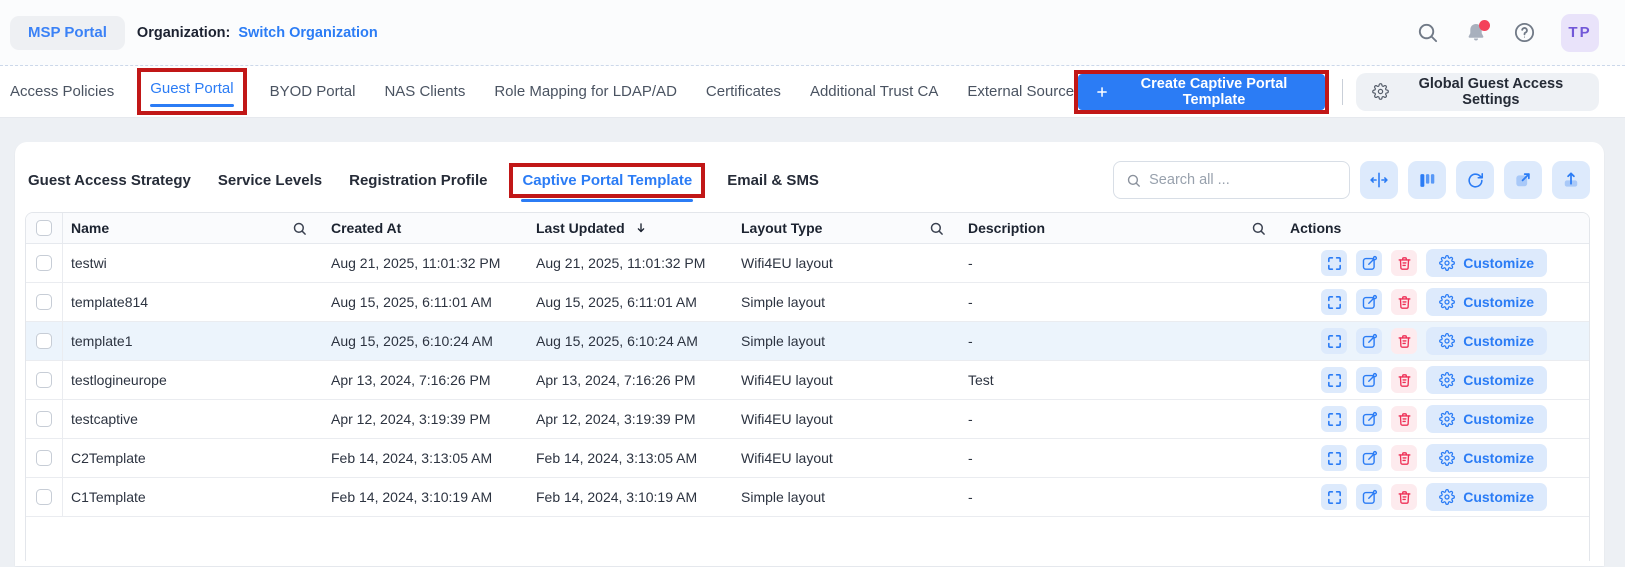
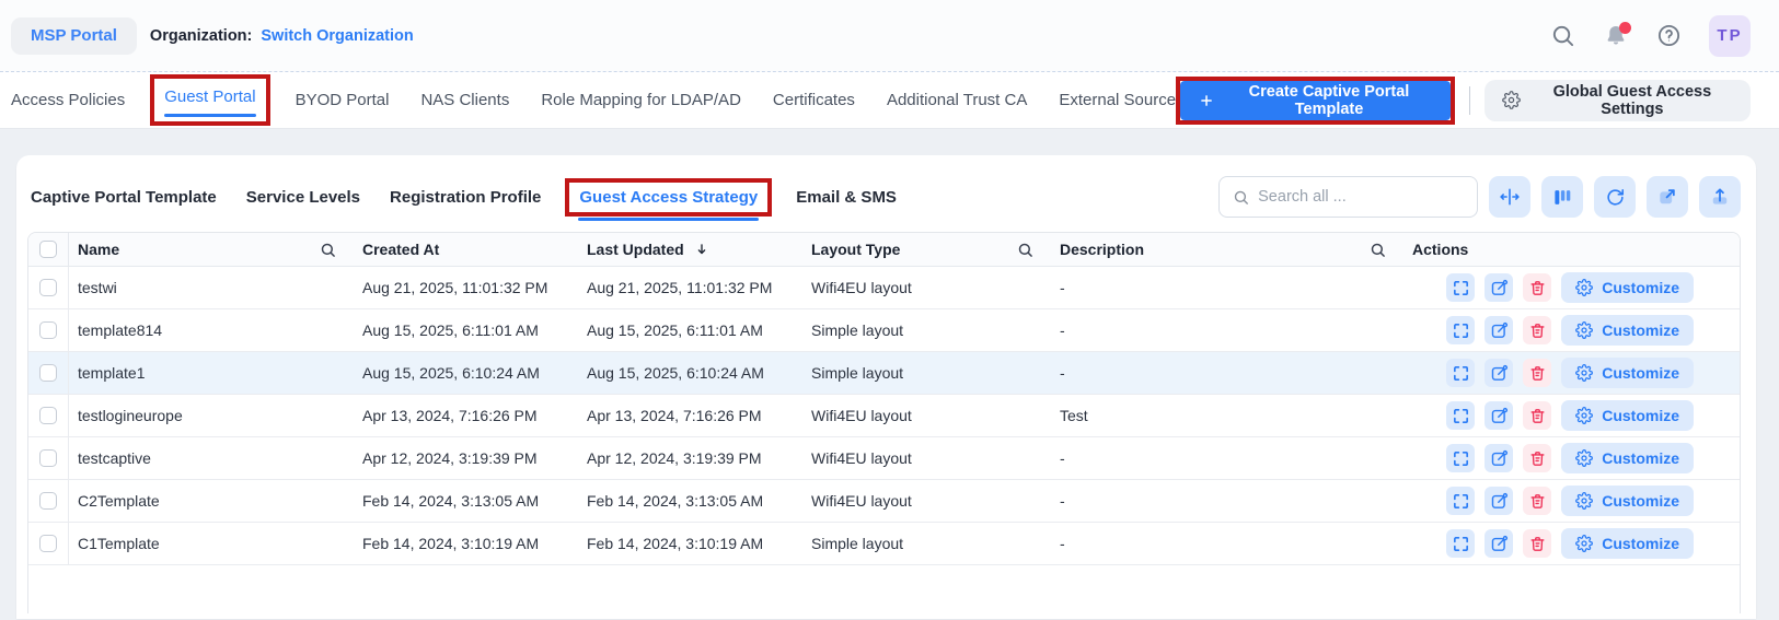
  MSP Portal
  Organization:
  Switch Organization
  TP
  Access Policies
  Guest Portal
  BYOD Portal
  NAS Clients
  Role Mapping for LDAP/AD
  Certificates
  Additional Trust CA
  External Source
  Create Captive Portal Template
  Global Guest Access Settings
- Guest Access Strategy
+ Captive Portal Template
  Service Levels
  Registration Profile
- Captive Portal Template
+ Guest Access Strategy
  Email & SMS
  Search all ...
  Name
  Created At
  Last Updated
  Layout Type
  Description
  Actions
  testwi
  Aug 21, 2025, 11:01:32 PM
  Aug 21, 2025, 11:01:32 PM
  Wifi4EU layout
  -
  Customize
  template814
  Aug 15, 2025, 6:11:01 AM
  Aug 15, 2025, 6:11:01 AM
  Simple layout
  -
  Customize
  template1
  Aug 15, 2025, 6:10:24 AM
  Aug 15, 2025, 6:10:24 AM
  Simple layout
  -
  Customize
  testlogineurope
  Apr 13, 2024, 7:16:26 PM
  Apr 13, 2024, 7:16:26 PM
  Wifi4EU layout
  Test
  Customize
  testcaptive
  Apr 12, 2024, 3:19:39 PM
  Apr 12, 2024, 3:19:39 PM
  Wifi4EU layout
  -
  Customize
  C2Template
  Feb 14, 2024, 3:13:05 AM
  Feb 14, 2024, 3:13:05 AM
  Wifi4EU layout
  -
  Customize
  C1Template
  Feb 14, 2024, 3:10:19 AM
  Feb 14, 2024, 3:10:19 AM
  Simple layout
  -
  Customize
